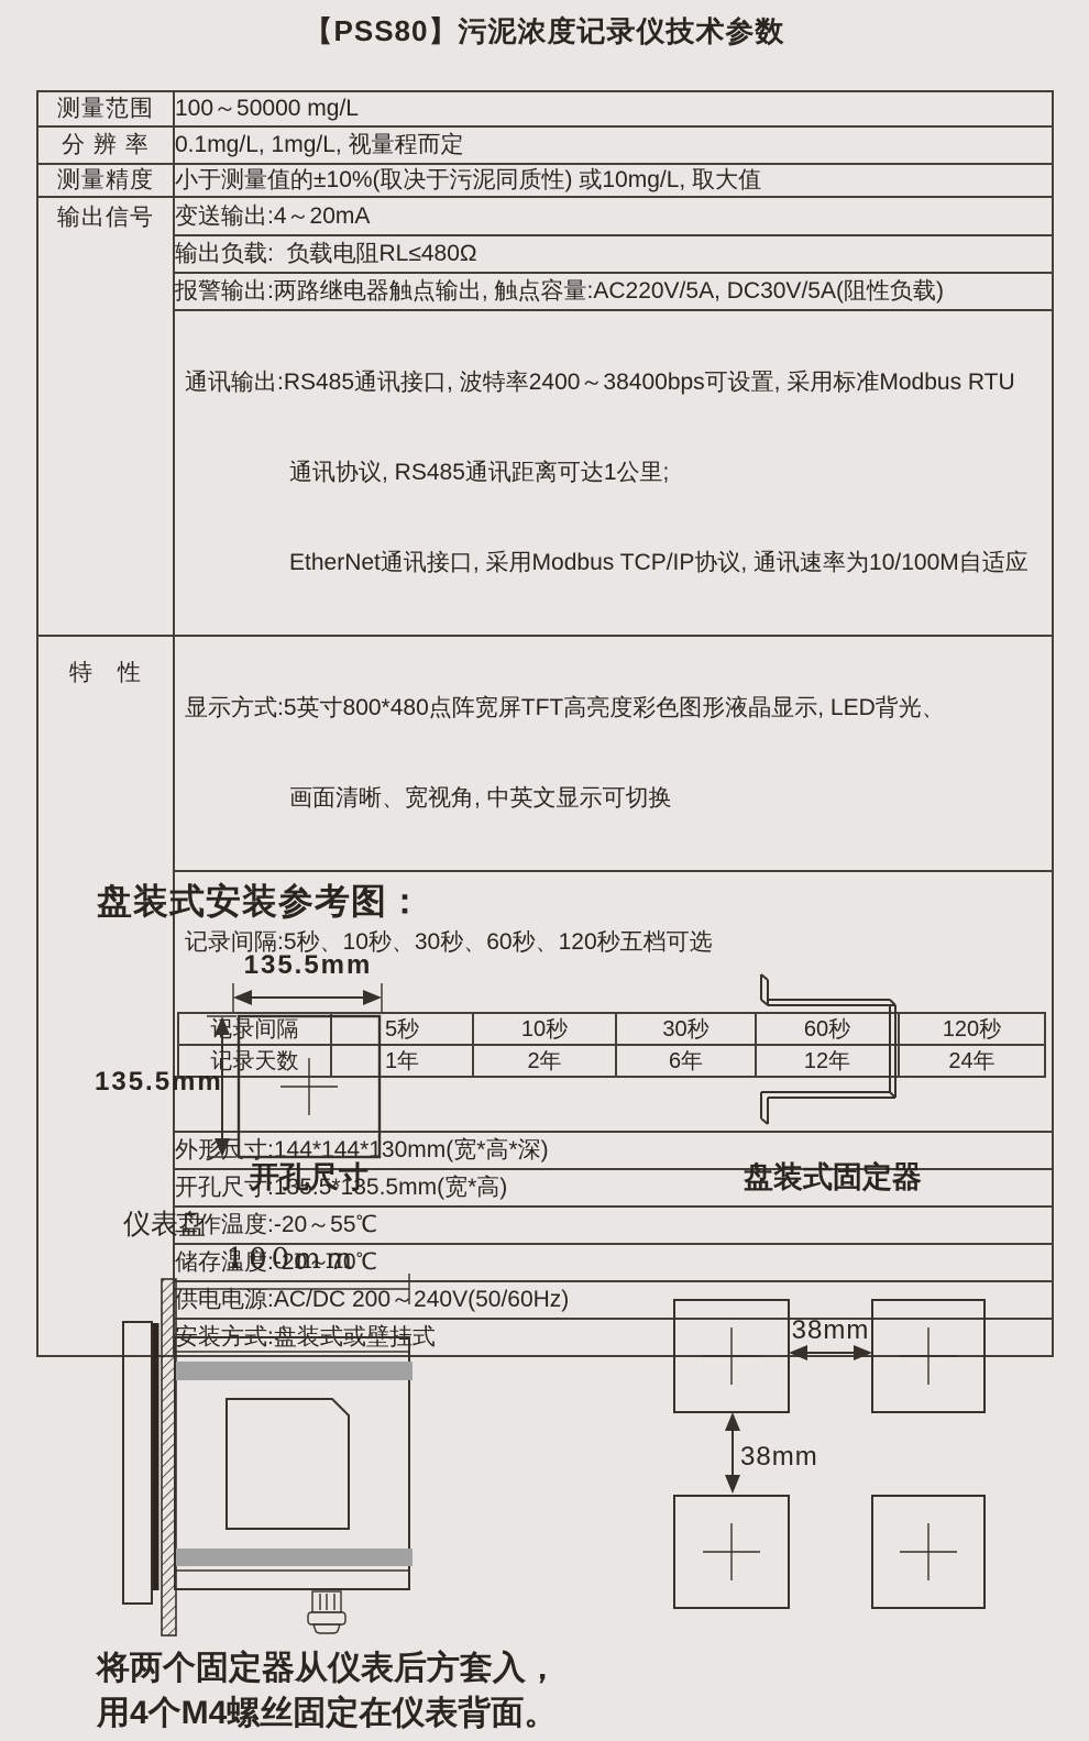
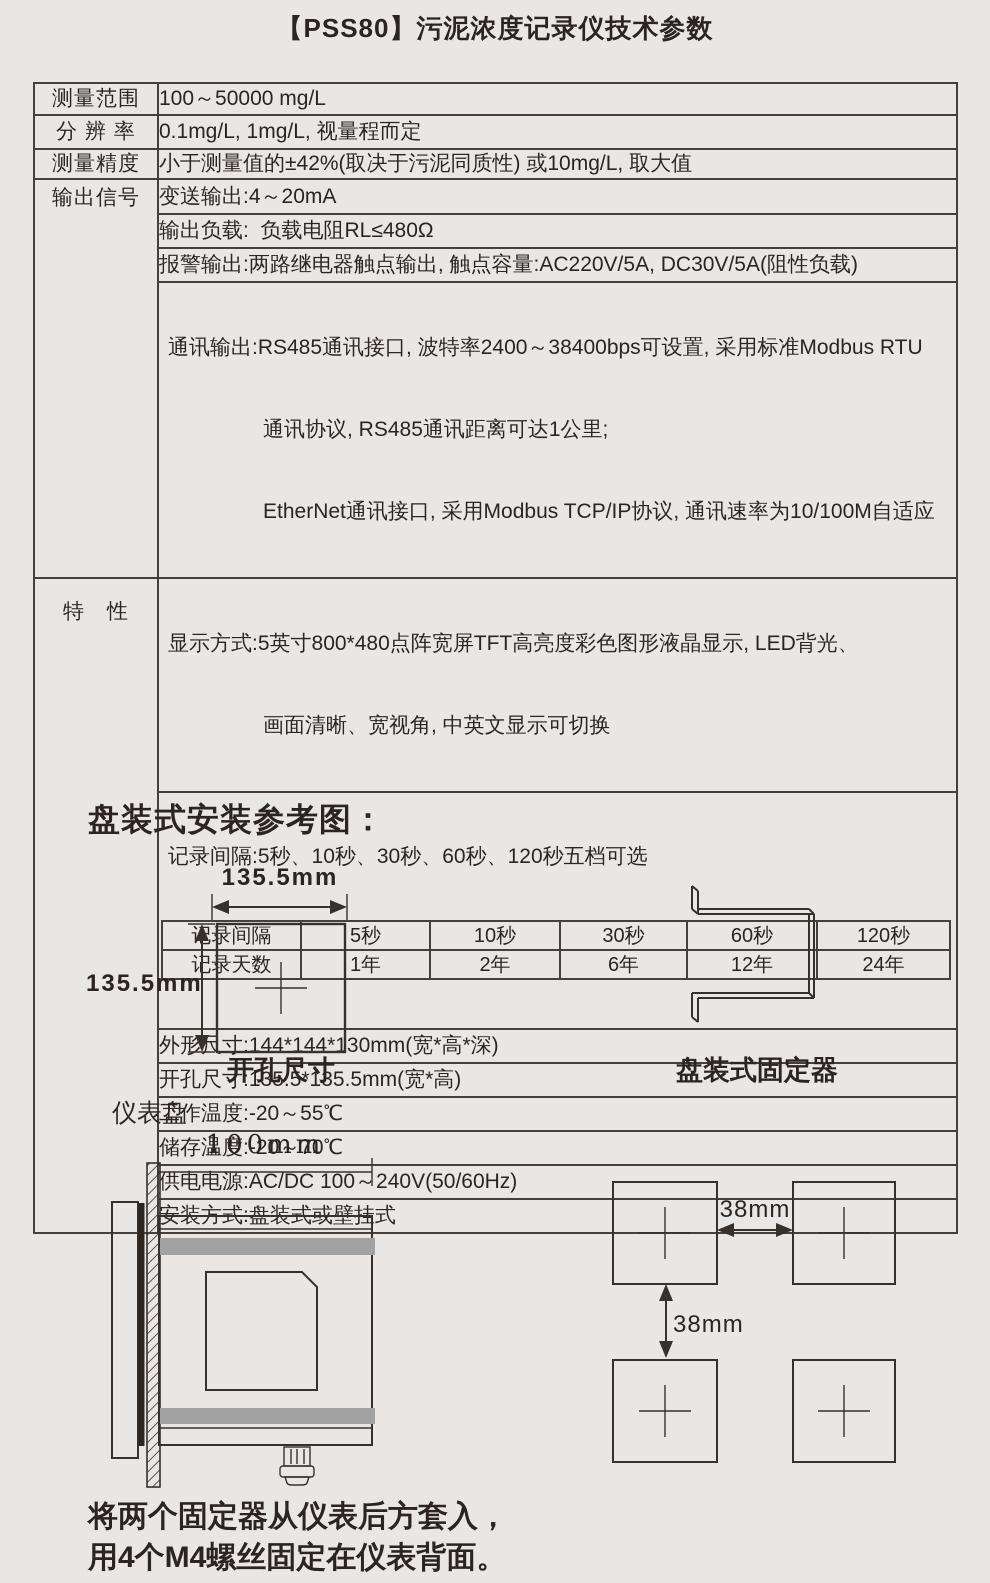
  【PSS80】污泥浓度记录仪技术参数
  测量范围	100～50000 mg/L
  分 辨 率	0.1mg/L, 1mg/L, 视量程而定
- 测量精度	小于测量值的±10%(取决于污泥同质性) 或10mg/L, 取大值
+ 测量精度	小于测量值的±42%(取决于污泥同质性) 或10mg/L, 取大值
  输出信号	变送输出:4～20mA
  输出负载: 负载电阻RL≤480Ω
  报警输出:两路继电器触点输出, 触点容量:AC220V/5A, DC30V/5A(阻性负载)
  通讯输出:RS485通讯接口, 波特率2400～38400bps可设置, 采用标准Modbus RTU 通讯协议, RS485通讯距离可达1公里; EtherNet通讯接口, 采用Modbus TCP/IP协议, 通讯速率为10/100M自适应
  特 性	显示方式:5英寸800*480点阵宽屏TFT高亮度彩色图形液晶显示, LED背光、 画面清晰、宽视角, 中英文显示可切换
  记录间隔:5秒、10秒、30秒、60秒、120秒五档可选
  录间隔	5秒	10秒	30秒	60秒	120秒
  录天数	1年	2年	6年	12年	24年
  外形尺寸:144*144*130mm(宽*高*深)
  开孔尺寸:135.5*135.5mm(宽*高)
  工作温度:-20～55℃
  储存温度:-20～70℃
- 供电电源:AC/DC 200～240V(50/60Hz)
+ 供电电源:AC/DC 100～240V(50/60Hz)
  盘装式安装参考图：
  135.5mm
  135.5mm
  开孔尺寸
  盘装式固定器
  仪表盘
  100mm
  38mm
  38mm
  将两个固定器从仪表后方套入，
  用4个M4螺丝固定在仪表背面。
